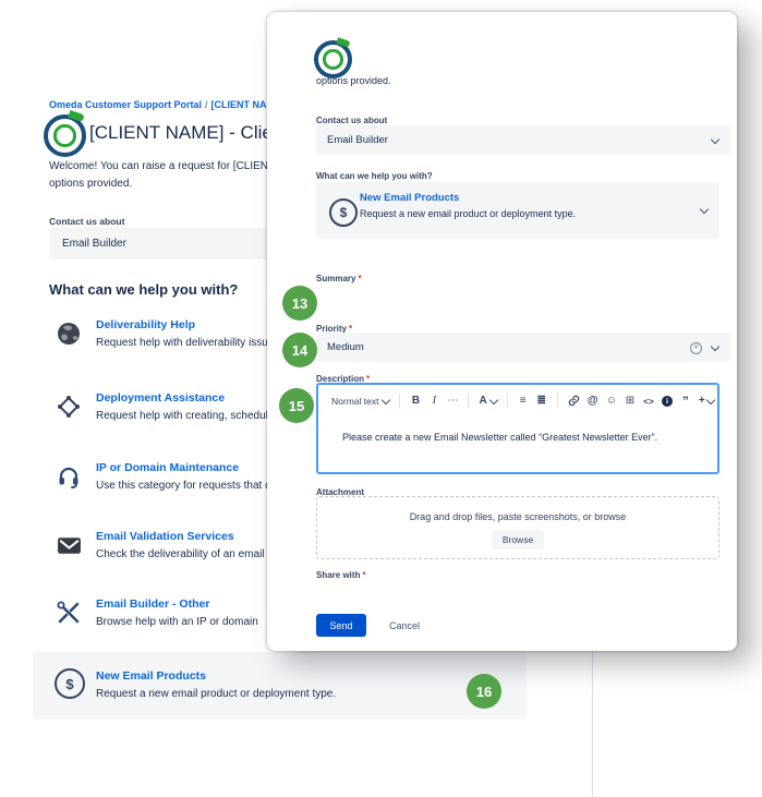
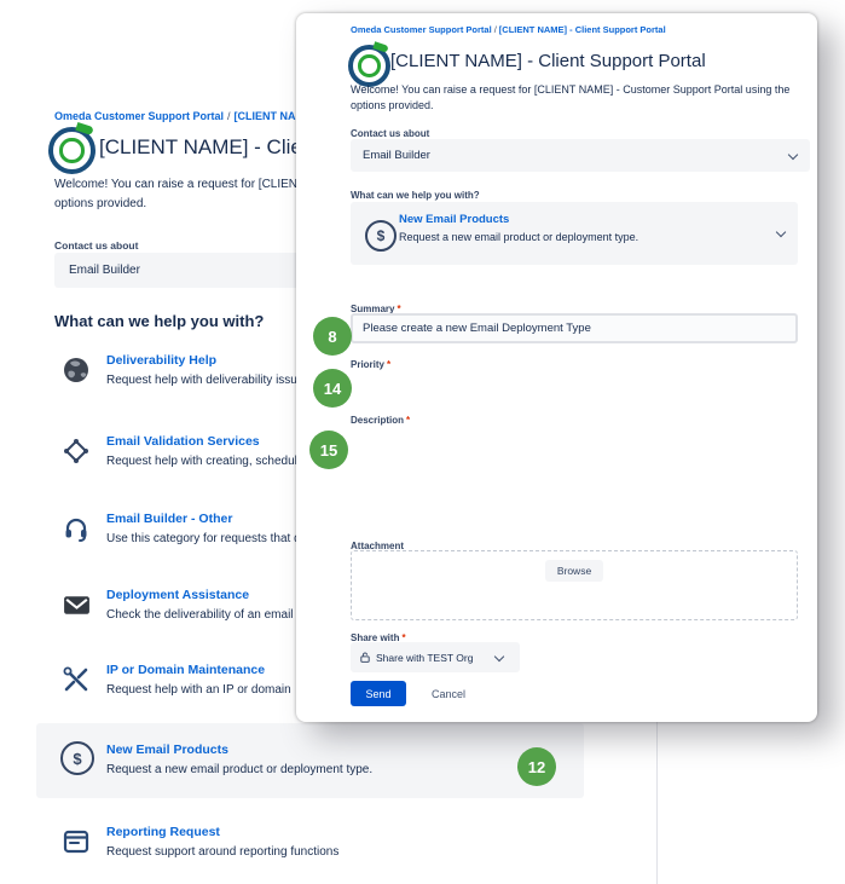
  options provided.
  Contact us about
  Email Builder
  What can we help you with?
  Deliverability Help
  Request help with deliverability issu
- Deployment Assistance
+ Email Validation Services
  Request help with creating, schedu
- IP or Domain Maintenance
+ Email Builder - Other
  Use this category for requests that
- Email Validation Services
+ Deployment Assistance
  Check the deliverability of an email
- Email Builder - Other
+ IP or Domain Maintenance
- Browse help with an IP or domain
+ Request help with an IP or domain
  $
  New Email Products
  Request a new email product or deployment type.
+ Reporting Request
+ Request support around reporting functions
+ Omeda Customer Support Portal / [CLIENT NAME] - Client Support Portal
+ [CLIENT NAME] - Client Support Portal
+ Welcome! You can raise a request for [CLIENT NAME] - Customer Support Portal using the
  options provided.
  Contact us about
  Email Builder
  What can we help you with?
  $
  New Email Products
  Request a new email product or deployment type.
  Summary *
+ Please create a new Email Deployment Type
  Priority *
- Medium
  Description *
- Normal text
- B
- I
- ⋯
- A
- ≡
- ≣
- @
- ☺
- ⊞
- <>
- i
- ”
- +
- Please create a new Email Newsletter called “Greatest Newsletter Ever”.
  Attachment
- Drag and drop files, paste screenshots, or browse
  Browse
  Share with *
+ Share with TEST Org
  Send
  Cancel
- 16
+ 12
- 13
+ 8
  14
  15
